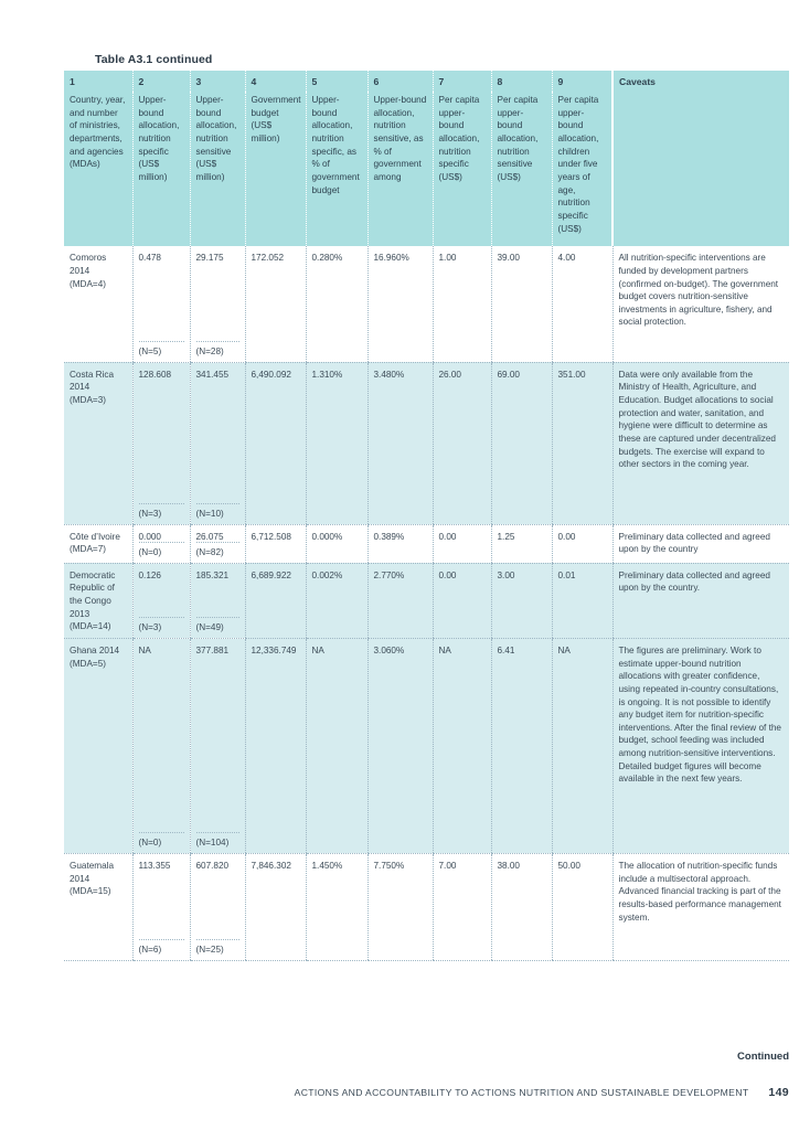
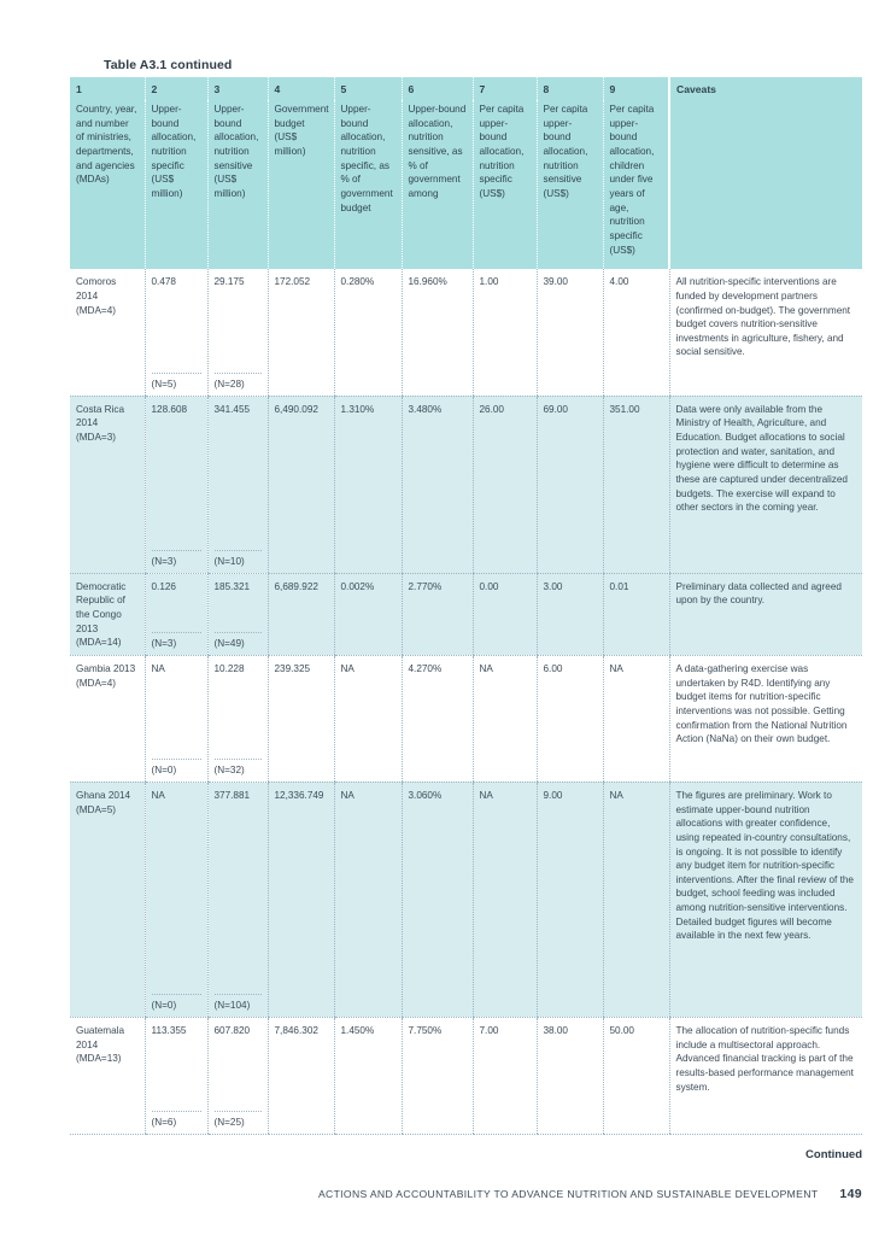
  Table A3.1 continued
  1	2	3	4	5	6	7	8	9	Caveats
  Country, year, and number of ministries, departments, and agencies (MDAs)	Upper-bound allocation, nutrition specific (US$ million)	Upper-bound allocation, nutrition sensitive (US$ million)	Government budget (US$ million)	Upper-bound allocation, nutrition specific, as % of government budget	Upper-bound allocation, nutrition sensitive, as % of government among	Per capita upper-bound allocation, nutrition specific (US$)	Per capita upper-bound allocation, nutrition sensitive (US$)	Per capita upper-bound allocation, children under five years of age, nutrition specific (US$)
- Comoros 2014 (MDA=4)	0.478(N=5)	29.175(N=28)	172.052	0.280%	16.960%	1.00	39.00	4.00	All nutrition-specific interventions are funded by development partners (confirmed on-budget). The government budget covers nutrition-sensitive investments in agriculture, fishery, and social protection.
+ Comoros 2014 (MDA=4)	0.478(N=5)	29.175(N=28)	172.052	0.280%	16.960%	1.00	39.00	4.00	All nutrition-specific interventions are funded by development partners (confirmed on-budget). The government budget covers nutrition-sensitive investments in agriculture, fishery, and social sensitive.
  Costa Rica 2014 (MDA=3)	128.608(N=3)	341.455(N=10)	6,490.092	1.310%	3.480%	26.00	69.00	351.00	Data were only available from the Ministry of Health, Agriculture, and Education. Budget allocations to social protection and water, sanitation, and hygiene were difficult to determine as these are captured under decentralized budgets. The exercise will expand to other sectors in the coming year.
- Côte d’Ivoire (MDA=7)	0.000(N=0)	26.075(N=82)	6,712.508	0.000%	0.389%	0.00	1.25	0.00	Preliminary data collected and agreed upon by the country
  Democratic Republic of the Congo 2013 (MDA=14)	0.126(N=3)	185.321(N=49)	6,689.922	0.002%	2.770%	0.00	3.00	0.01	Preliminary data collected and agreed upon by the country.
+ Gambia 2013 (MDA=4)	NA(N=0)	10.228(N=32)	239.325	NA	4.270%	NA	6.00	NA	A data-gathering exercise was undertaken by R4D. Identifying any budget items for nutrition-specific interventions was not possible. Getting confirmation from the National Nutrition Action (NaNa) on their own budget.
- Ghana 2014 (MDA=5)	NA(N=0)	377.881(N=104)	12,336.749	NA	3.060%	NA	6.41	NA	The figures are preliminary. Work to estimate upper-bound nutrition allocations with greater confidence, using repeated in-country consultations, is ongoing. It is not possible to identify any budget item for nutrition-specific interventions. After the final review of the budget, school feeding was included among nutrition-sensitive interventions. Detailed budget figures will become available in the next few years.
+ Ghana 2014 (MDA=5)	NA(N=0)	377.881(N=104)	12,336.749	NA	3.060%	NA	9.00	NA	The figures are preliminary. Work to estimate upper-bound nutrition allocations with greater confidence, using repeated in-country consultations, is ongoing. It is not possible to identify any budget item for nutrition-specific interventions. After the final review of the budget, school feeding was included among nutrition-sensitive interventions. Detailed budget figures will become available in the next few years.
- Guatemala 2014 (MDA=15)	113.355(N=6)	607.820(N=25)	7,846.302	1.450%	7.750%	7.00	38.00	50.00	The allocation of nutrition-specific funds include a multisectoral approach. Advanced financial tracking is part of the results-based performance management system.
+ Guatemala 2014 (MDA=13)	113.355(N=6)	607.820(N=25)	7,846.302	1.450%	7.750%	7.00	38.00	50.00	The allocation of nutrition-specific funds include a multisectoral approach. Advanced financial tracking is part of the results-based performance management system.
  Continued
- ACTIONS AND ACCOUNTABILITY TO ACTIONS NUTRITION AND SUSTAINABLE DEVELOPMENT 149
+ ACTIONS AND ACCOUNTABILITY TO ADVANCE NUTRITION AND SUSTAINABLE DEVELOPMENT 149
